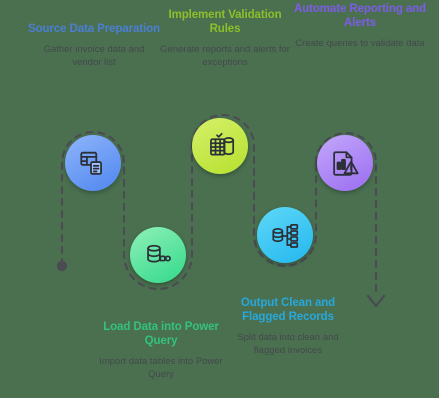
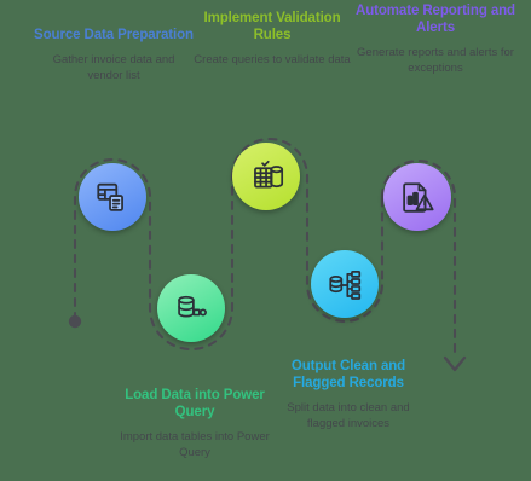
  Source Data Preparation
  Gather invoice data and vendor list
  Load Data into Power Query
  Import data tables into Power Query
  Implement Validation Rules
- Generate reports and alerts for exceptions
+ Create queries to validate data
  Output Clean and Flagged Records
  Split data into clean and flagged invoices
  Automate Reporting and Alerts
- Create queries to validate data
+ Generate reports and alerts for exceptions
